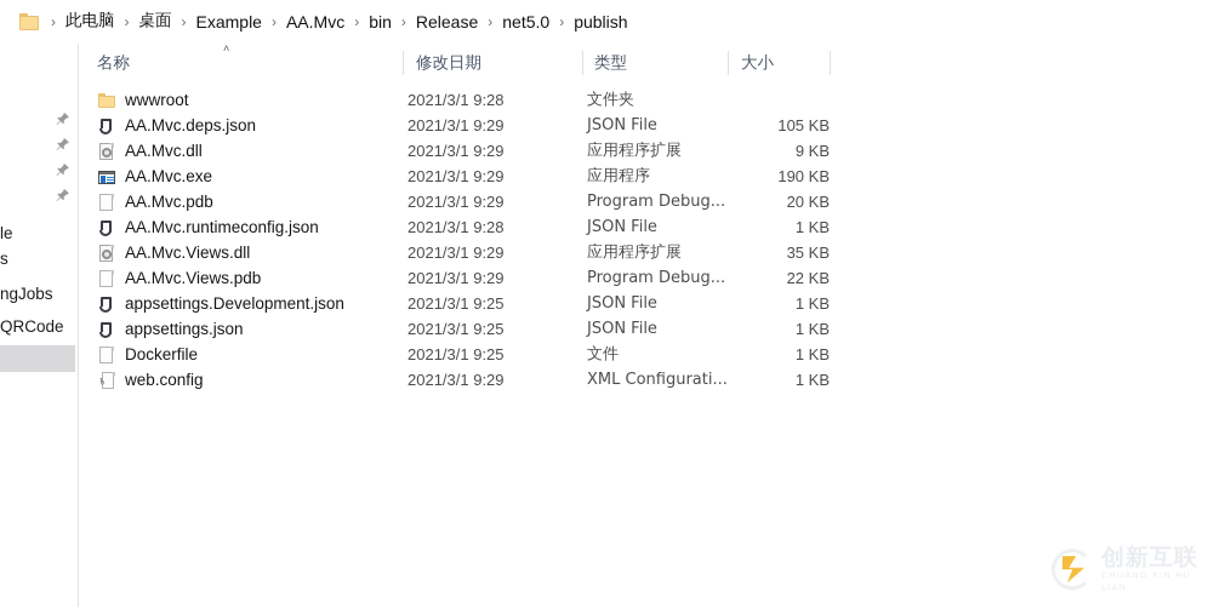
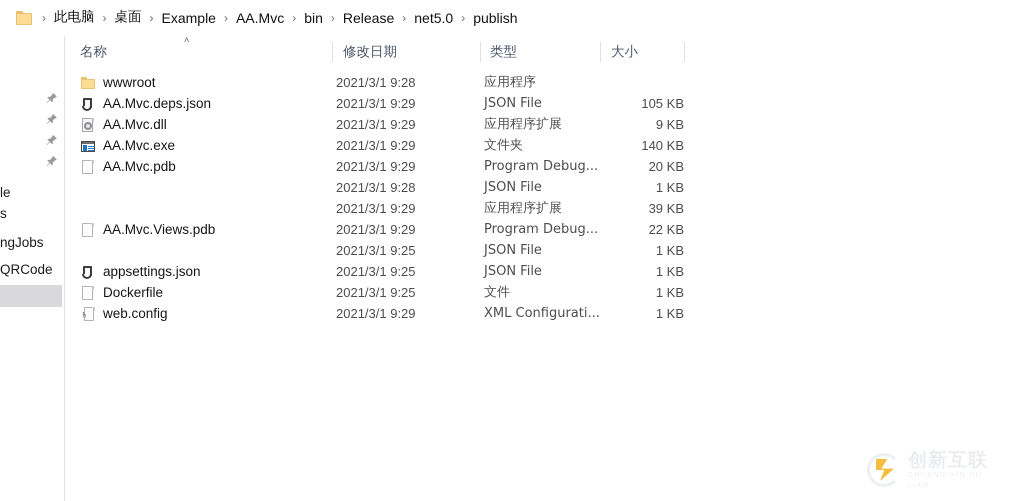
  ›
  此电脑
  ›
  桌面
  ›
  Example
  ›
  AA.Mvc
  ›
  bin
  ›
  Release
  ›
  net5.0
  ›
  publish
  le
  s
  ngJobs
  QRCode
  ˄
  名称
  修改日期
  类型
  大小
  wwwroot
  2021/3/1 9:28
- 文件夹
+ 应用程序
  AA.Mvc.deps.json
  2021/3/1 9:29
  JSON File
  105 KB
  AA.Mvc.dll
  2021/3/1 9:29
  应用程序扩展
  9 KB
  AA.Mvc.exe
  2021/3/1 9:29
- 应用程序
+ 文件夹
- 190 KB
+ 140 KB
  AA.Mvc.pdb
  2021/3/1 9:29
  Program Debug...
  20 KB
- AA.Mvc.runtimeconfig.json
  2021/3/1 9:28
  JSON File
  1 KB
- AA.Mvc.Views.dll
  2021/3/1 9:29
  应用程序扩展
- 35 KB
+ 39 KB
  AA.Mvc.Views.pdb
  2021/3/1 9:29
  Program Debug...
  22 KB
- appsettings.Development.json
  2021/3/1 9:25
  JSON File
  1 KB
  appsettings.json
  2021/3/1 9:25
  JSON File
  1 KB
  Dockerfile
  2021/3/1 9:25
  文件
  1 KB
  ♄
  web.config
  2021/3/1 9:29
  XML Configurati...
  1 KB
